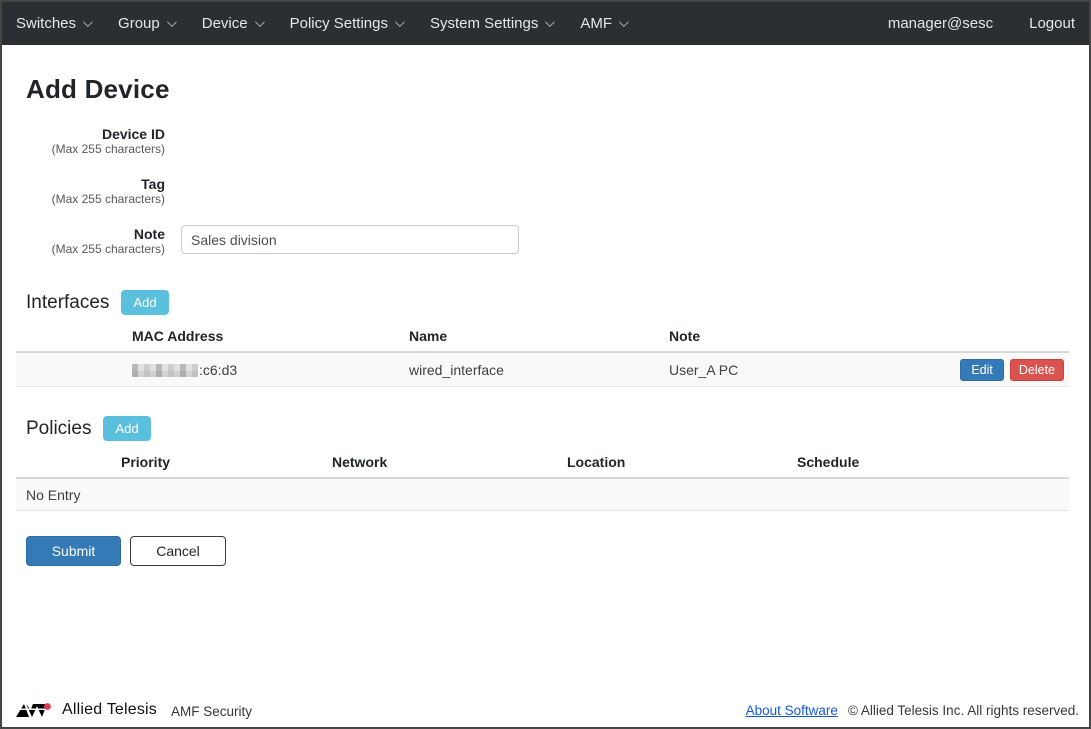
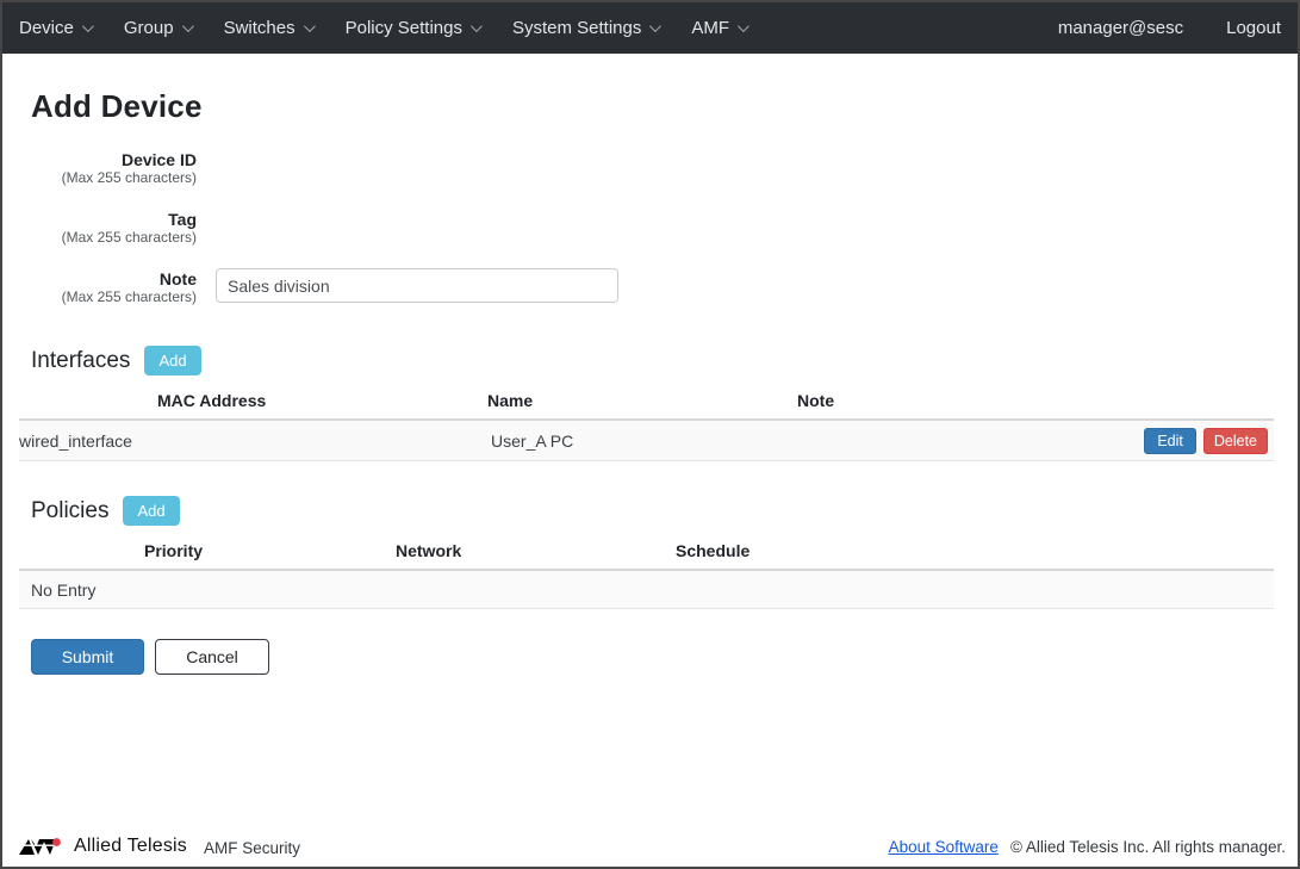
- Switches
+ Device
  Group
- Device
+ Switches
  Policy Settings
  System Settings
  AMF
  manager@sesc
  Logout
  Add Device
  Device ID
  (Max 255 characters)
  Tag
  (Max 255 characters)
  Note
  (Max 255 characters)
  Sales division
  Interfaces
  Add
  MAC Address
  Name
  Note
- :c6:d3
  wired_interface
  User_A PC
  Edit
  Delete
  Policies
  Add
  Priority
  Network
- Location
  Schedule
  No Entry
  Submit
  Cancel
  Allied Telesis
  AMF Security
  About Software
- © Allied Telesis Inc. All rights reserved.
+ © Allied Telesis Inc. All rights manager.
